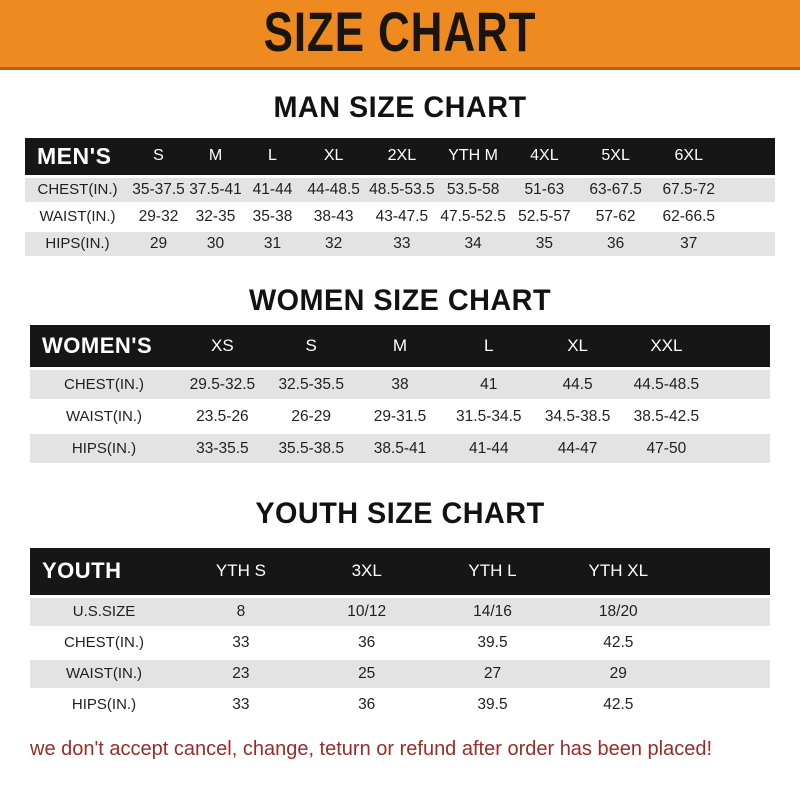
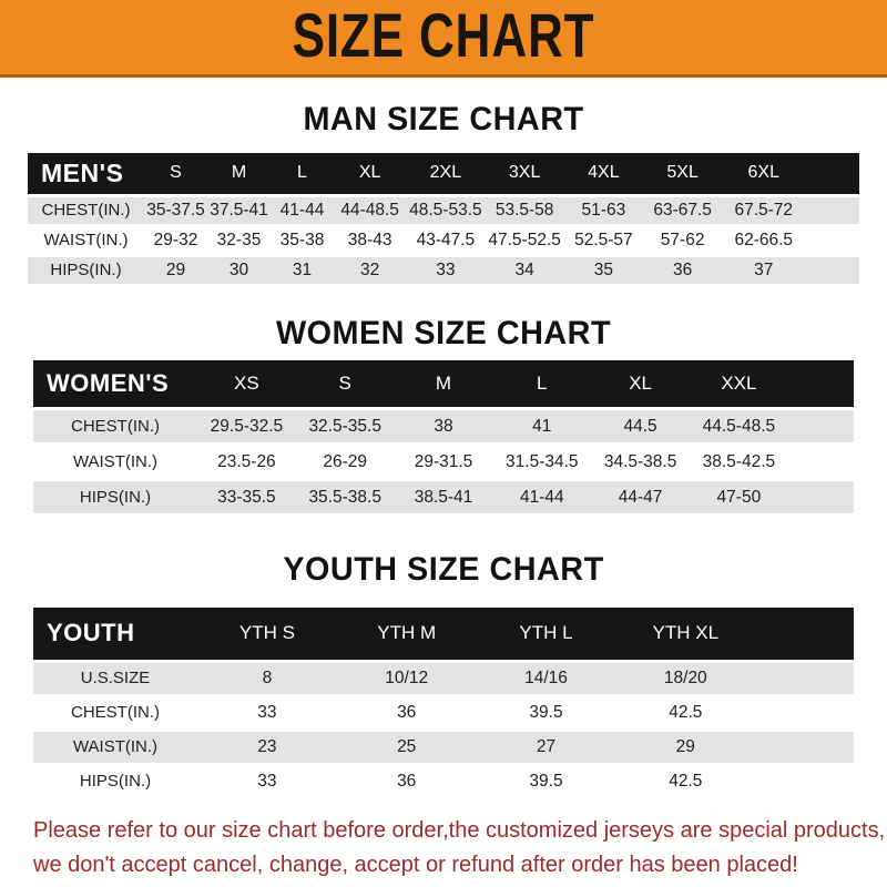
  SIZE CHART
  MAN SIZE CHART
- MEN'S	S	M	L	XL	2XL	YTH M	4XL	5XL	6XL
+ MEN'S	S	M	L	XL	2XL	3XL	4XL	5XL	6XL
  CHEST(IN.)	35-37.5	37.5-41	41-44	44-48.5	48.5-53.5	53.5-58	51-63	63-67.5	67.5-72
  WAIST(IN.)	29-32	32-35	35-38	38-43	43-47.5	47.5-52.5	52.5-57	57-62	62-66.5
  HIPS(IN.)	29	30	31	32	33	34	35	36	37
  WOMEN SIZE CHART
  WOMEN'S	XS	S	M	L	XL	XXL
  CHEST(IN.)	29.5-32.5	32.5-35.5	38	41	44.5	44.5-48.5
  WAIST(IN.)	23.5-26	26-29	29-31.5	31.5-34.5	34.5-38.5	38.5-42.5
  HIPS(IN.)	33-35.5	35.5-38.5	38.5-41	41-44	44-47	47-50
  YOUTH SIZE CHART
- YOUTH	YTH S	3XL	YTH L	YTH XL
+ YOUTH	YTH S	YTH M	YTH L	YTH XL
  U.S.SIZE	8	10/12	14/16	18/20
  CHEST(IN.)	33	36	39.5	42.5
  WAIST(IN.)	23	25	27	29
  HIPS(IN.)	33	36	39.5	42.5
+ Please refer to our size chart before order,the customized jerseys are special products,
- we don't accept cancel, change, teturn or refund after order has been placed!
+ we don't accept cancel, change, accept or refund after order has been placed!
